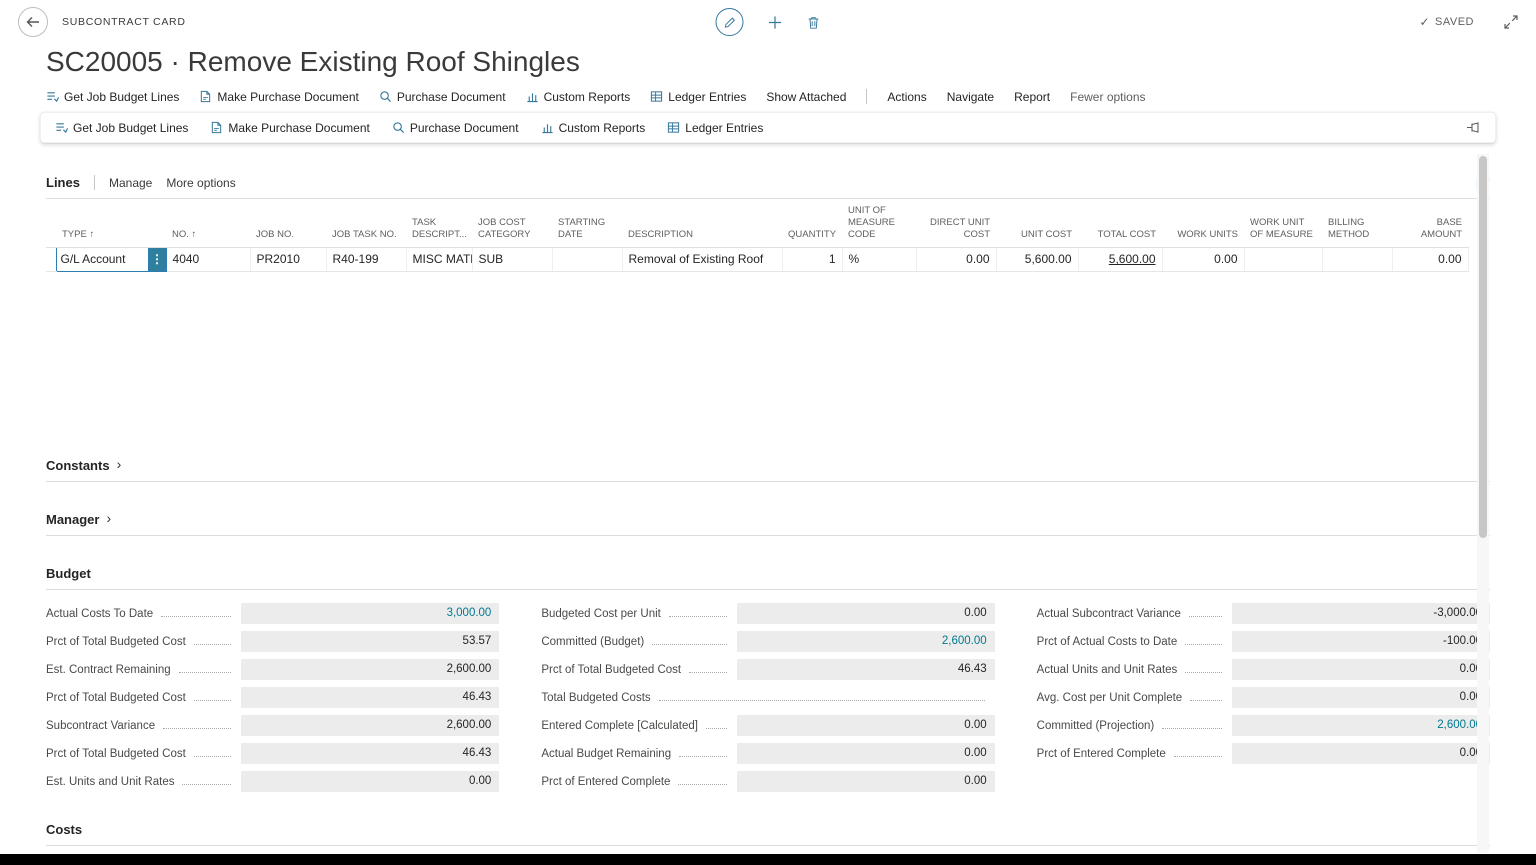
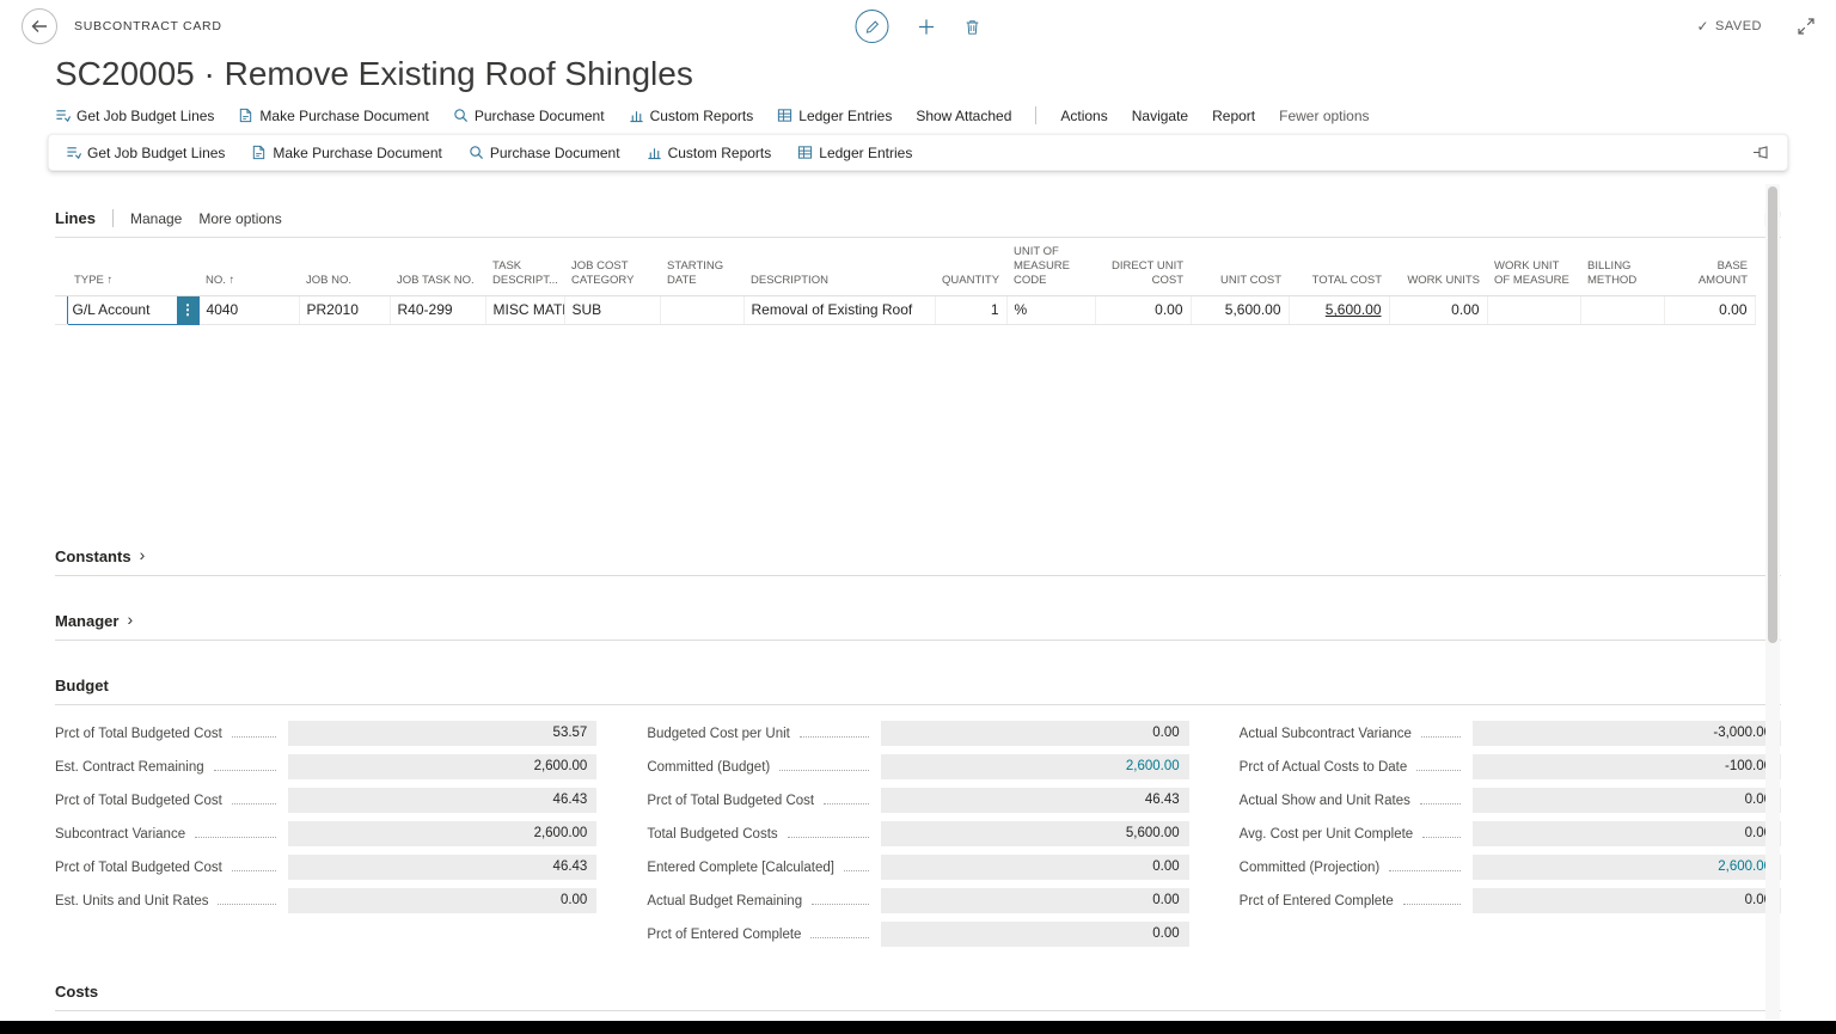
  SUBCONTRACT CARD
  ✓
  SAVED
  SC20005 · Remove Existing Roof Shingles
  Get Job Budget Lines
  Make Purchase Document
  Purchase Document
  Custom Reports
  Ledger Entries
  Show Attached
  Actions
  Navigate
  Report
  Fewer options
  Get Job Budget Lines
  Make Purchase Document
  Purchase Document
  Custom Reports
  Ledger Entries
  Lines
  Manage
  More options
  	TYPE ↑	NO. ↑	JOB NO.	JOB TASK NO.	TASK DESCRIPT...	JOB COST CATEGORY	STARTING DATE	DESCRIPTION	QUANTITY	UNIT OF MEASURE CODE	DIRECT UNIT COST	UNIT COST	TOTAL COST	WORK UNITS	WORK UNIT OF MEASURE	BILLING METHOD	BASE AMOUNT
- 	G/L Account		4040	PR2010	R40-199	MISC MAT	SUB		Removal of Existing Roof	1	%	0.00	5,600.00	5,600.00	0.00			0.00
+ 	G/L Account		4040	PR2010	R40-299	MISC MAT	SUB		Removal of Existing Roof	1	%	0.00	5,600.00	5,600.00	0.00			0.00
  Constants
  ›
  Manager
  ›
  Budget
- Actual Costs To Date
- 3,000.00
  Prct of Total Budgeted Cost
  53.57
  Est. Contract Remaining
  2,600.00
  Prct of Total Budgeted Cost
  46.43
  Subcontract Variance
  2,600.00
  Prct of Total Budgeted Cost
  46.43
  Est. Units and Unit Rates
  0.00
  Budgeted Cost per Unit
  0.00
  Committed (Budget)
  2,600.00
  Prct of Total Budgeted Cost
  46.43
  Total Budgeted Costs
+ 5,600.00
  Entered Complete [Calculated]
  0.00
  Actual Budget Remaining
  0.00
  Prct of Entered Complete
  0.00
  Actual Subcontract Variance
  -3,000.0
  Prct of Actual Costs to Date
  -100.0
- Actual Units and Unit Rates
+ Actual Show and Unit Rates
  0.0
  Avg. Cost per Unit Complete
  0.0
  Committed (Projection)
  2,600.0
  Prct of Entered Complete
  0.0
  Costs
